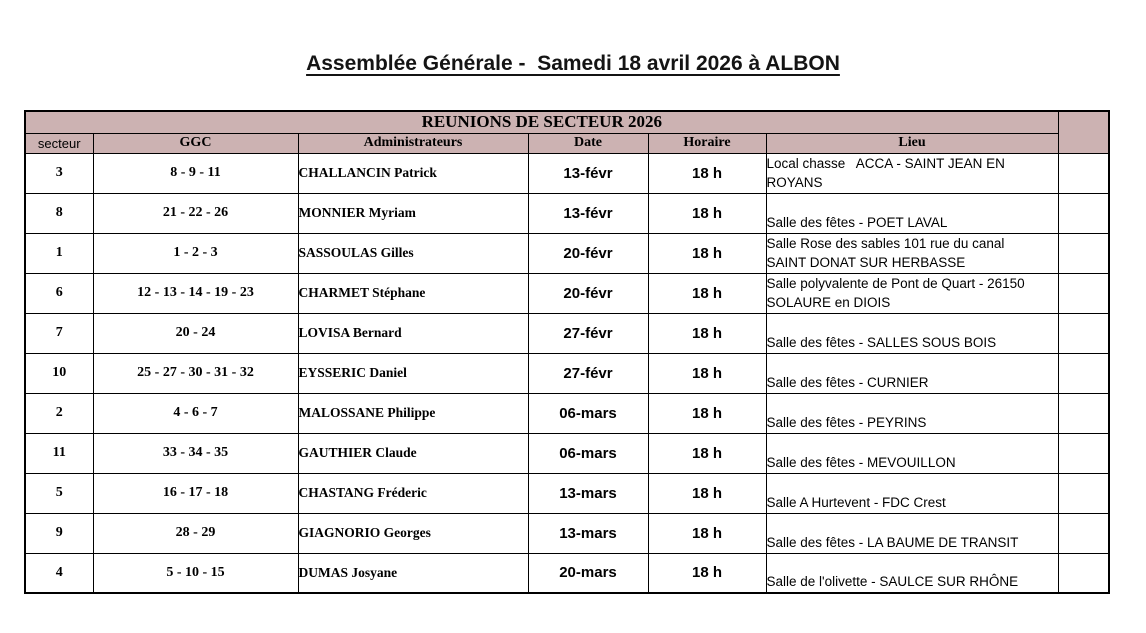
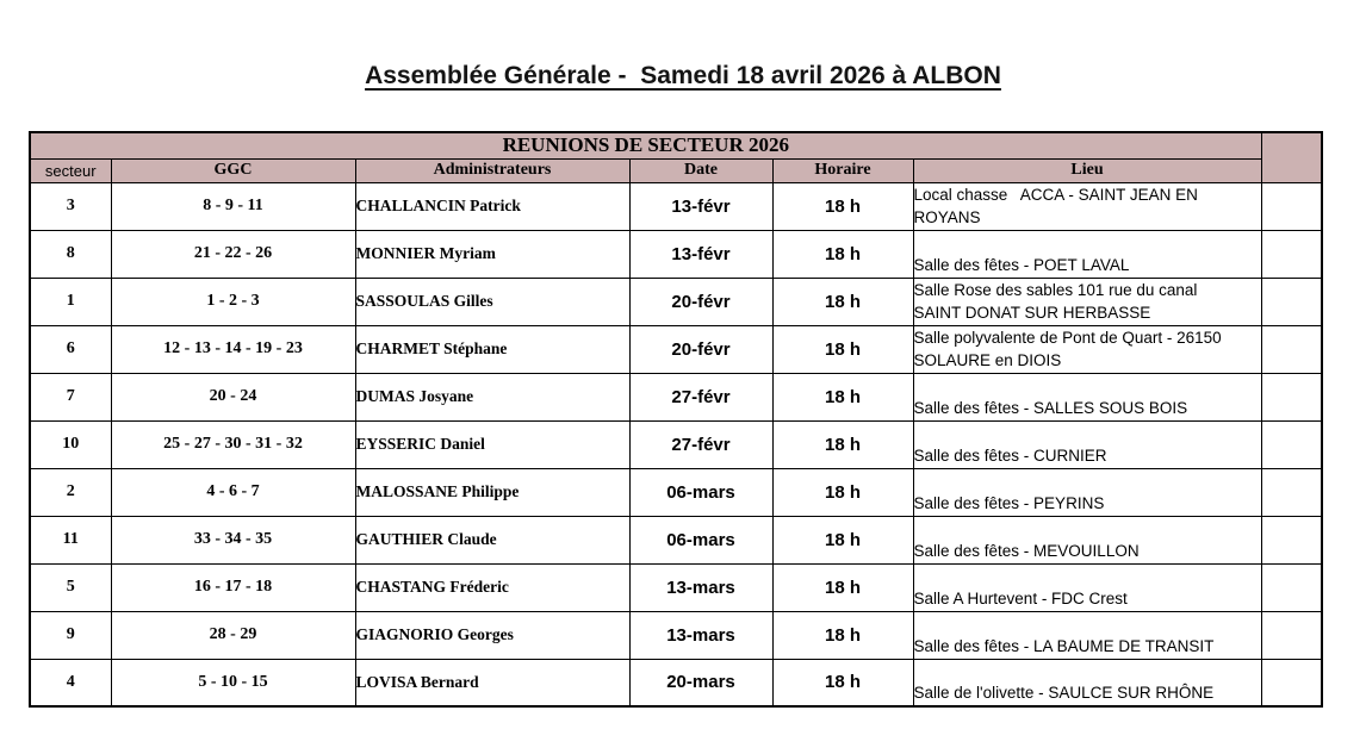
  Assemblée Générale - Samedi 18 avril 2026 à ALBON
  REUNIONS DE SECTEUR 2026
  secteur	GGC	Administrateurs	Date	Horaire	Lieu
  3	8 - 9 - 11	CHALLANCIN Patrick	13-févr	18 h	Local chasse ACCA - SAINT JEAN EN ROYANS
  8	21 - 22 - 26	MONNIER Myriam	13-févr	18 h	Salle des fêtes - POET LAVAL
  1	1 - 2 - 3	SASSOULAS Gilles	20-févr	18 h	Salle Rose des sables 101 rue du canal SAINT DONAT SUR HERBASSE
  6	12 - 13 - 14 - 19 - 23	CHARMET Stéphane	20-févr	18 h	Salle polyvalente de Pont de Quart - 26150 SOLAURE en DIOIS
- 7	20 - 24	LOVISA Bernard	27-févr	18 h	Salle des fêtes - SALLES SOUS BOIS
+ 7	20 - 24	DUMAS Josyane	27-févr	18 h	Salle des fêtes - SALLES SOUS BOIS
  10	25 - 27 - 30 - 31 - 32	EYSSERIC Daniel	27-févr	18 h	Salle des fêtes - CURNIER
  2	4 - 6 - 7	MALOSSANE Philippe	06-mars	18 h	Salle des fêtes - PEYRINS
  11	33 - 34 - 35	GAUTHIER Claude	06-mars	18 h	Salle des fêtes - MEVOUILLON
  5	16 - 17 - 18	CHASTANG Fréderic	13-mars	18 h	Salle A Hurtevent - FDC Crest
  9	28 - 29	GIAGNORIO Georges	13-mars	18 h	Salle des fêtes - LA BAUME DE TRANSIT
- 4	5 - 10 - 15	DUMAS Josyane	20-mars	18 h	Salle de l'olivette - SAULCE SUR RHÔNE
+ 4	5 - 10 - 15	LOVISA Bernard	20-mars	18 h	Salle de l'olivette - SAULCE SUR RHÔNE
